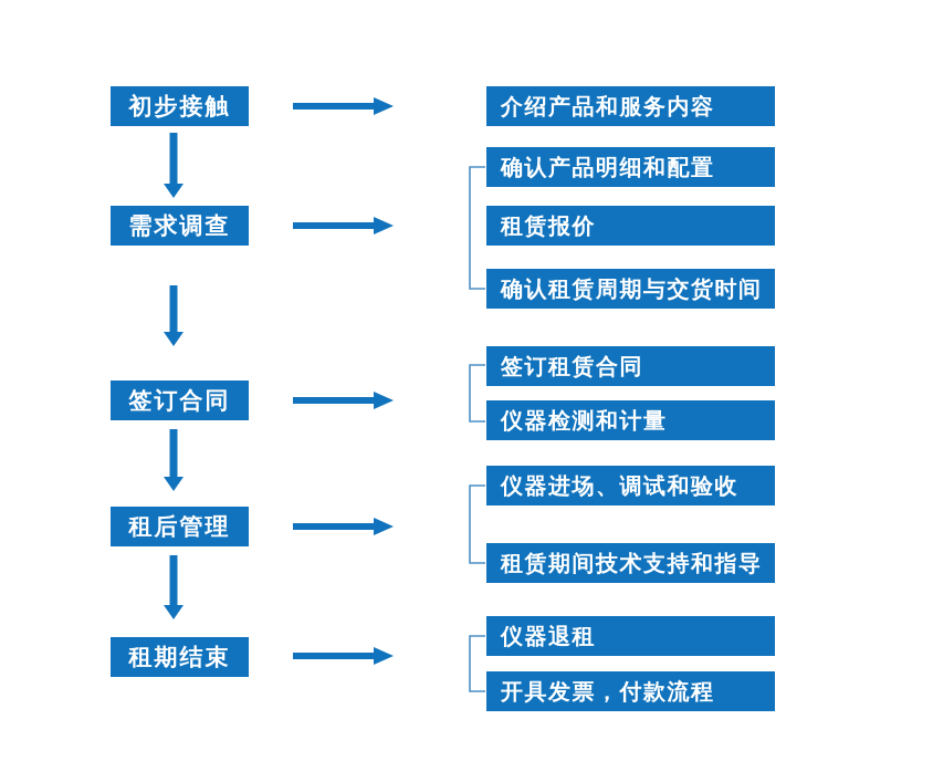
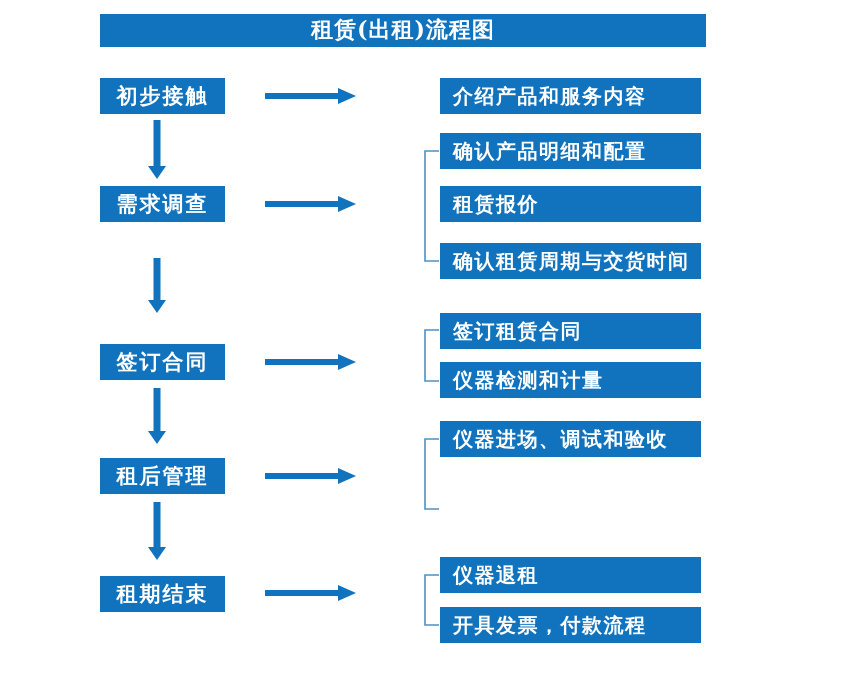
+ 租赁(出租)流程图
  初步接触
  需求调查
  签订合同
  租后管理
  租期结束
  介绍产品和服务内容
  确认产品明细和配置
  租赁报价
  确认租赁周期与交货时间
  签订租赁合同
  仪器检测和计量
  仪器进场、调试和验收
- 租赁期间技术支持和指导
  仪器退租
  开具发票，付款流程
